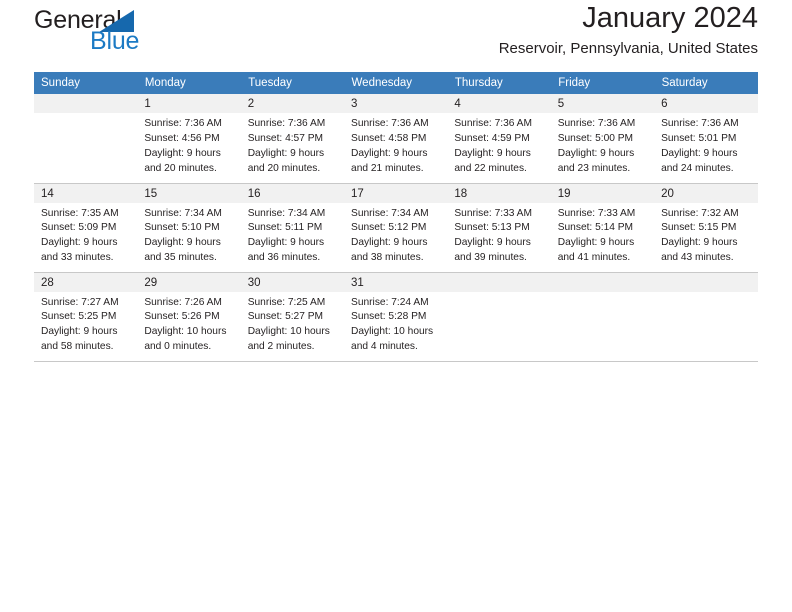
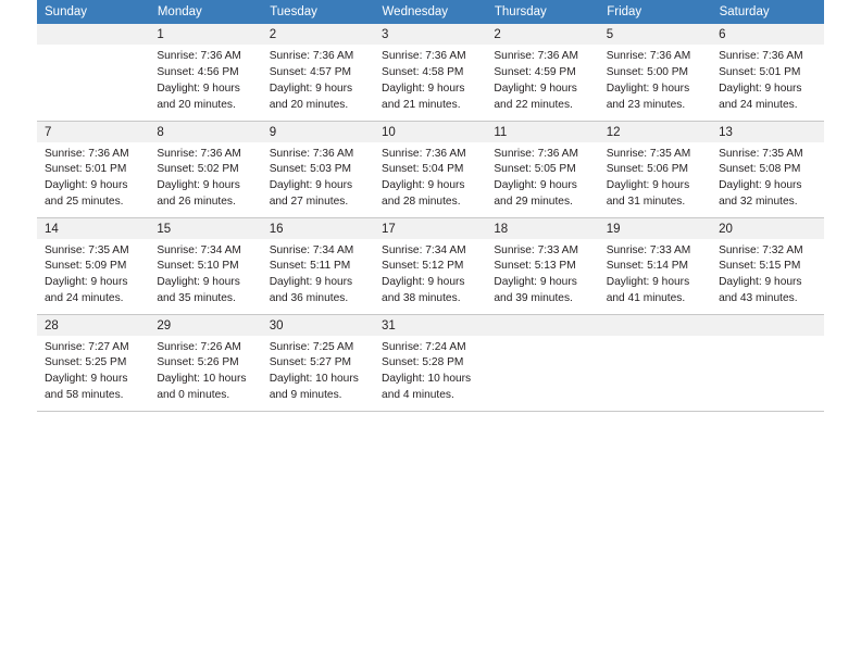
- General
- Blue
- January 2024
- Reservoir, Pennsylvania, United States
  Sunday	Monday	Tuesday	Wednesday	Thursday	Friday	Saturday
- 	1Sunrise: 7:36 AMSunset: 4:56 PMDaylight: 9 hoursand 20 minutes.	2Sunrise: 7:36 AMSunset: 4:57 PMDaylight: 9 hoursand 20 minutes.	3Sunrise: 7:36 AMSunset: 4:58 PMDaylight: 9 hoursand 21 minutes.	4Sunrise: 7:36 AMSunset: 4:59 PMDaylight: 9 hoursand 22 minutes.	5Sunrise: 7:36 AMSunset: 5:00 PMDaylight: 9 hoursand 23 minutes.	6Sunrise: 7:36 AMSunset: 5:01 PMDaylight: 9 hoursand 24 minutes.
+ 	1Sunrise: 7:36 AMSunset: 4:56 PMDaylight: 9 hoursand 20 minutes.	2Sunrise: 7:36 AMSunset: 4:57 PMDaylight: 9 hoursand 20 minutes.	3Sunrise: 7:36 AMSunset: 4:58 PMDaylight: 9 hoursand 21 minutes.	2Sunrise: 7:36 AMSunset: 4:59 PMDaylight: 9 hoursand 22 minutes.	5Sunrise: 7:36 AMSunset: 5:00 PMDaylight: 9 hoursand 23 minutes.	6Sunrise: 7:36 AMSunset: 5:01 PMDaylight: 9 hoursand 24 minutes.
+ 7Sunrise: 7:36 AMSunset: 5:01 PMDaylight: 9 hoursand 25 minutes.	8Sunrise: 7:36 AMSunset: 5:02 PMDaylight: 9 hoursand 26 minutes.	9Sunrise: 7:36 AMSunset: 5:03 PMDaylight: 9 hoursand 27 minutes.	10Sunrise: 7:36 AMSunset: 5:04 PMDaylight: 9 hoursand 28 minutes.	11Sunrise: 7:36 AMSunset: 5:05 PMDaylight: 9 hoursand 29 minutes.	12Sunrise: 7:35 AMSunset: 5:06 PMDaylight: 9 hoursand 31 minutes.	13Sunrise: 7:35 AMSunset: 5:08 PMDaylight: 9 hoursand 32 minutes.
- 14Sunrise: 7:35 AMSunset: 5:09 PMDaylight: 9 hoursand 33 minutes.	15Sunrise: 7:34 AMSunset: 5:10 PMDaylight: 9 hoursand 35 minutes.	16Sunrise: 7:34 AMSunset: 5:11 PMDaylight: 9 hoursand 36 minutes.	17Sunrise: 7:34 AMSunset: 5:12 PMDaylight: 9 hoursand 38 minutes.	18Sunrise: 7:33 AMSunset: 5:13 PMDaylight: 9 hoursand 39 minutes.	19Sunrise: 7:33 AMSunset: 5:14 PMDaylight: 9 hoursand 41 minutes.	20Sunrise: 7:32 AMSunset: 5:15 PMDaylight: 9 hoursand 43 minutes.
+ 14Sunrise: 7:35 AMSunset: 5:09 PMDaylight: 9 hoursand 24 minutes.	15Sunrise: 7:34 AMSunset: 5:10 PMDaylight: 9 hoursand 35 minutes.	16Sunrise: 7:34 AMSunset: 5:11 PMDaylight: 9 hoursand 36 minutes.	17Sunrise: 7:34 AMSunset: 5:12 PMDaylight: 9 hoursand 38 minutes.	18Sunrise: 7:33 AMSunset: 5:13 PMDaylight: 9 hoursand 39 minutes.	19Sunrise: 7:33 AMSunset: 5:14 PMDaylight: 9 hoursand 41 minutes.	20Sunrise: 7:32 AMSunset: 5:15 PMDaylight: 9 hoursand 43 minutes.
- 28Sunrise: 7:27 AMSunset: 5:25 PMDaylight: 9 hoursand 58 minutes.	29Sunrise: 7:26 AMSunset: 5:26 PMDaylight: 10 hoursand 0 minutes.	30Sunrise: 7:25 AMSunset: 5:27 PMDaylight: 10 hoursand 2 minutes.	31Sunrise: 7:24 AMSunset: 5:28 PMDaylight: 10 hoursand 4 minutes.
+ 28Sunrise: 7:27 AMSunset: 5:25 PMDaylight: 9 hoursand 58 minutes.	29Sunrise: 7:26 AMSunset: 5:26 PMDaylight: 10 hoursand 0 minutes.	30Sunrise: 7:25 AMSunset: 5:27 PMDaylight: 10 hoursand 9 minutes.	31Sunrise: 7:24 AMSunset: 5:28 PMDaylight: 10 hoursand 4 minutes.
